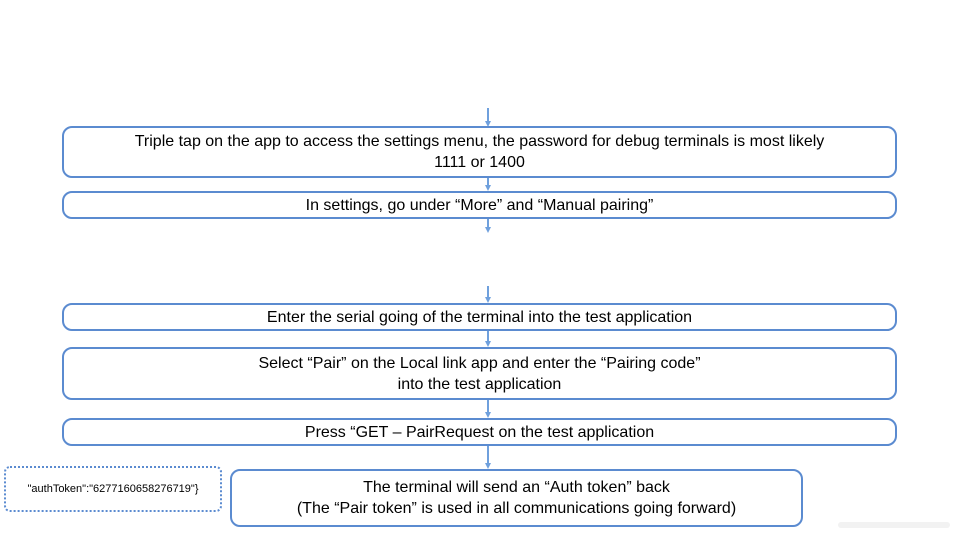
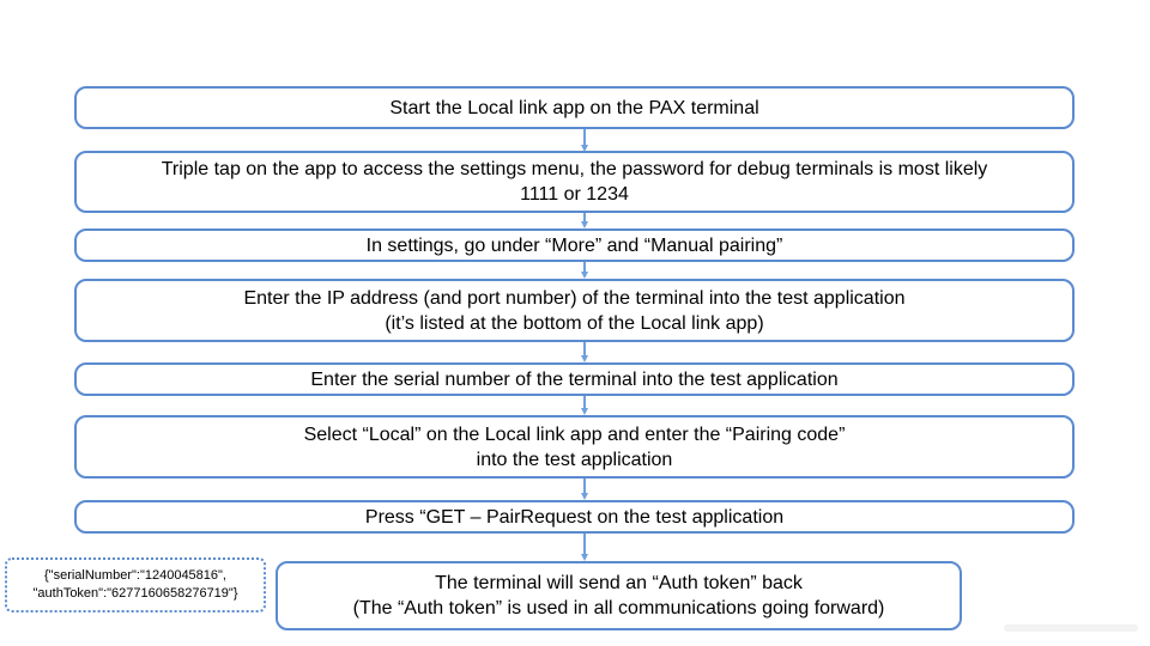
+ Start the Local link app on the PAX terminal
  Triple tap on the app to access the settings menu, the password for debug terminals is most likely
- 1111 or 1400
+ 1111 or 1234
  In settings, go under “More” and “Manual pairing”
+ Enter the IP address (and port number) of the terminal into the test application
+ (it’s listed at the bottom of the Local link app)
- Enter the serial going of the terminal into the test application
+ Enter the serial number of the terminal into the test application
- Select “Pair” on the Local link app and enter the “Pairing code”
+ Select “Local” on the Local link app and enter the “Pairing code”
  into the test application
  Press “GET – PairRequest on the test application
+ {"serialNumber":"1240045816",
  "authToken":"6277160658276719"}
  The terminal will send an “Auth token” back
- (The “Pair token” is used in all communications going forward)
+ (The “Auth token” is used in all communications going forward)
